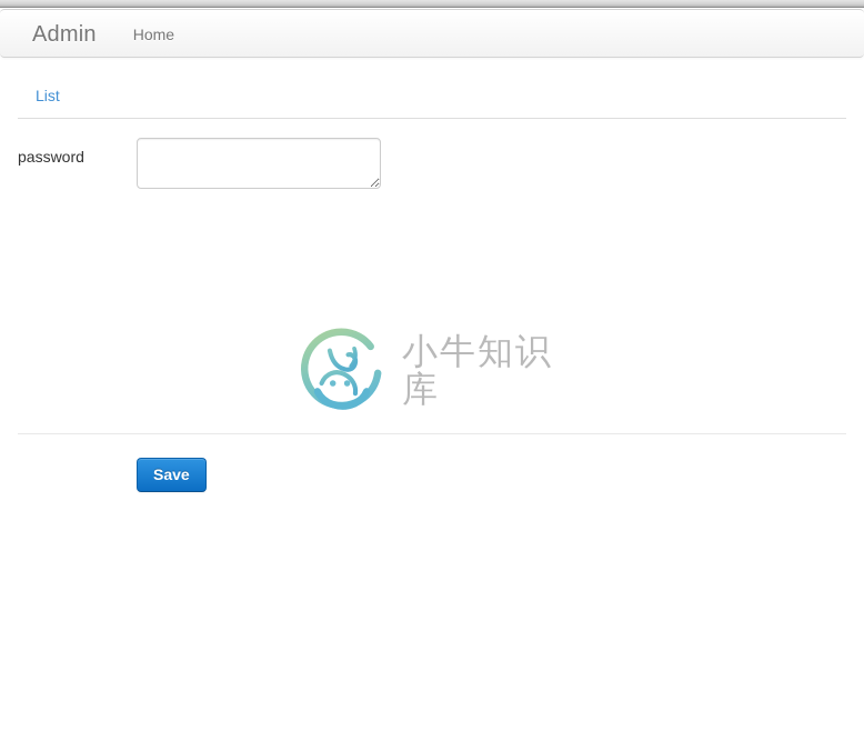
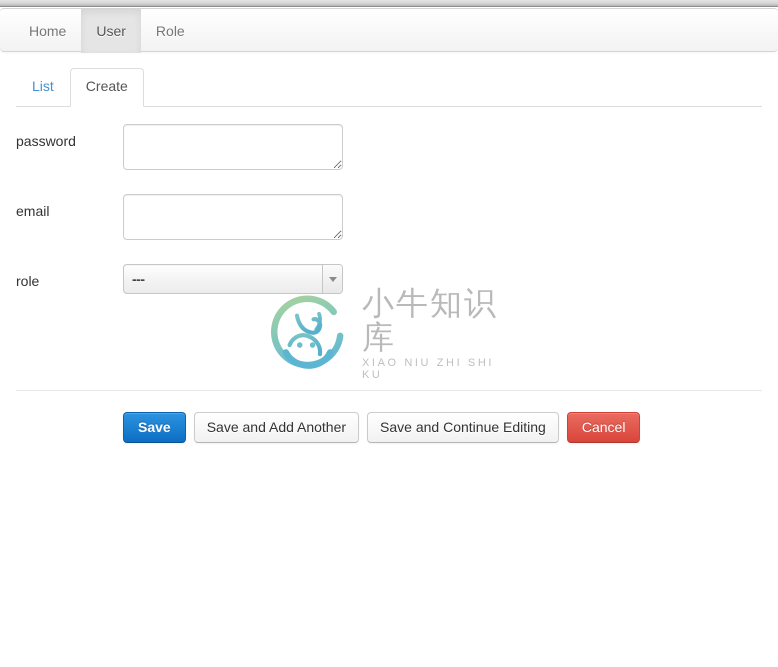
- Admin
  Home
+ User
+ Role
  List
+ Create
  password
+ email
+ role
+ ---
  Save
+ Save and Add Another
+ Save and Continue Editing
+ Cancel
  小牛知识库
+ XIAO NIU ZHI SHI KU
